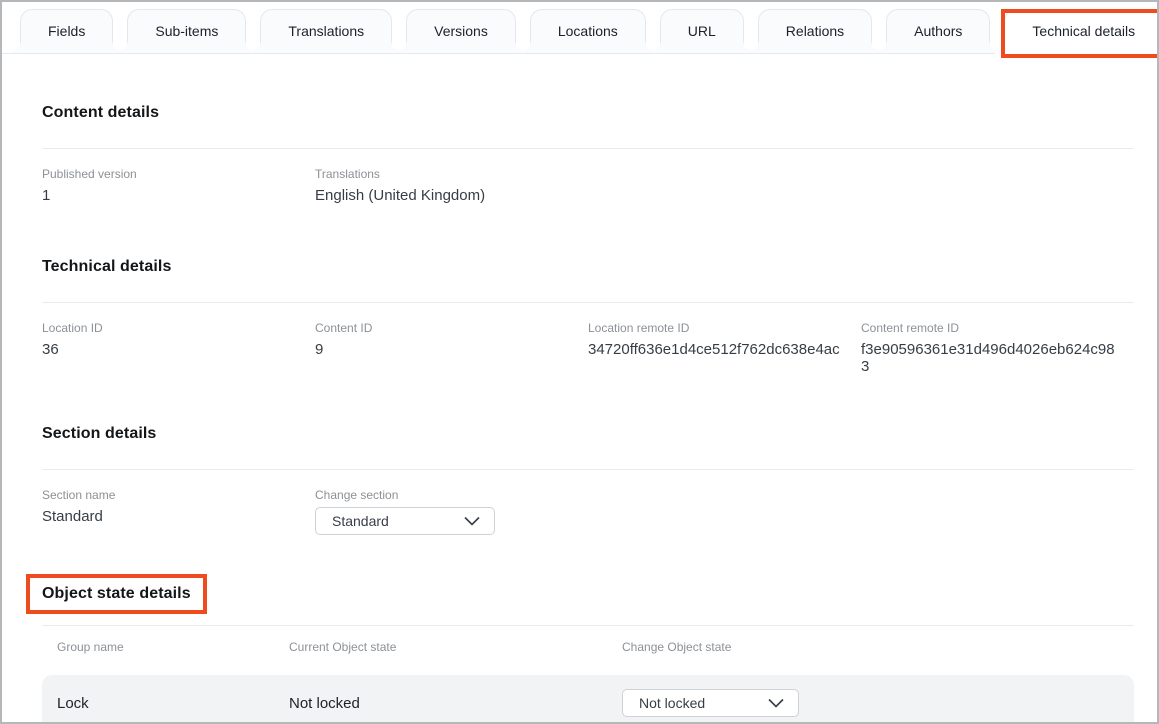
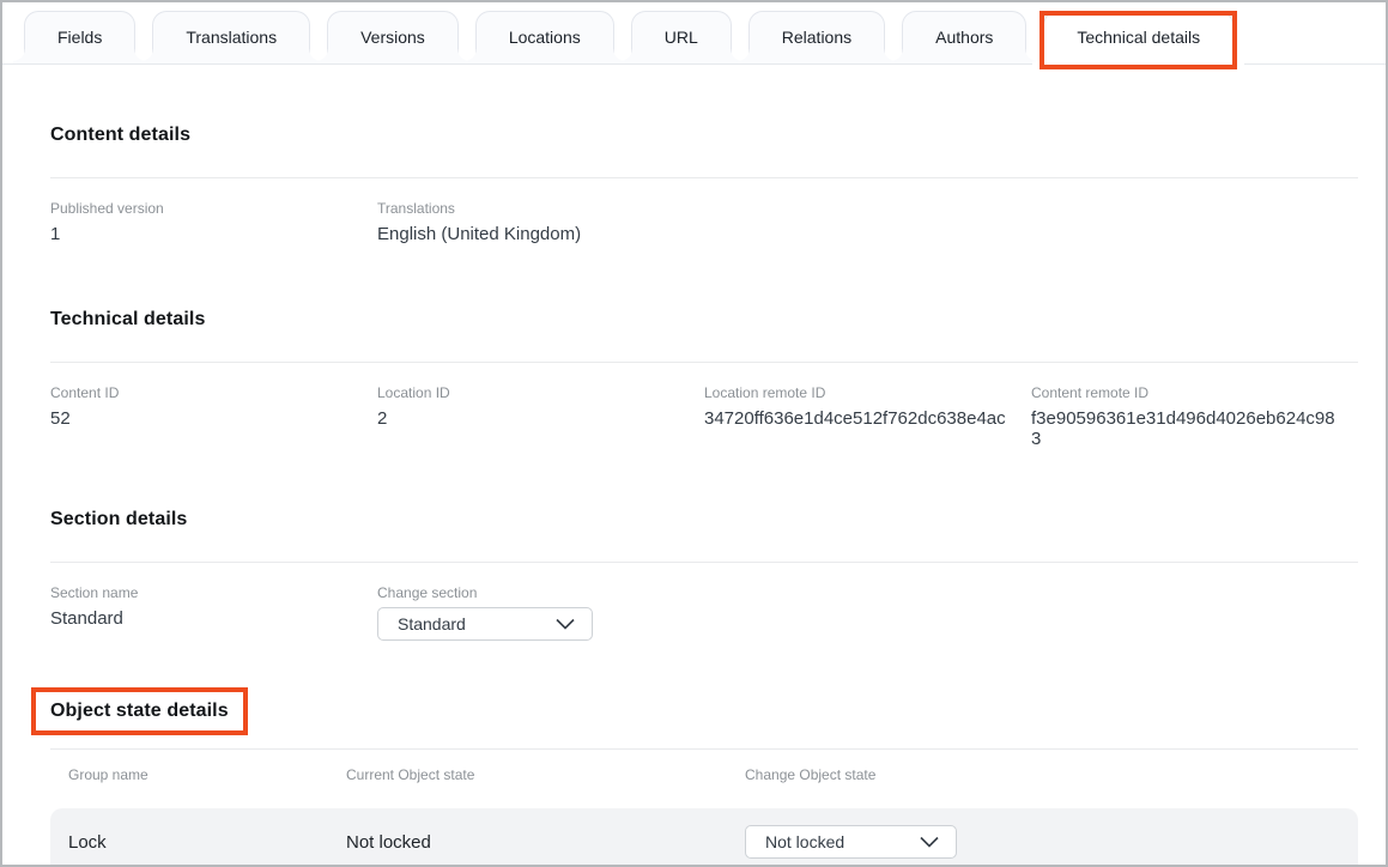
  Fields
- Sub-items
  Translations
  Versions
  Locations
  URL
  Relations
  Authors
  Technical details
  Content details
  Published version
  1
  Translations
  English (United Kingdom)
  Technical details
- Location ID
+ Content ID
- 36
+ 52
- Content ID
+ Location ID
- 9
+ 2
  Location remote ID
  34720ff636e1d4ce512f762dc638e4ac
  Content remote ID
  f3e90596361e31d496d4026eb624c983
  Section details
  Section name
  Standard
  Change section
  Standard
  Object state details
  Group name
  Current Object state
  Change Object state
  Lock
  Not locked
  Not locked
